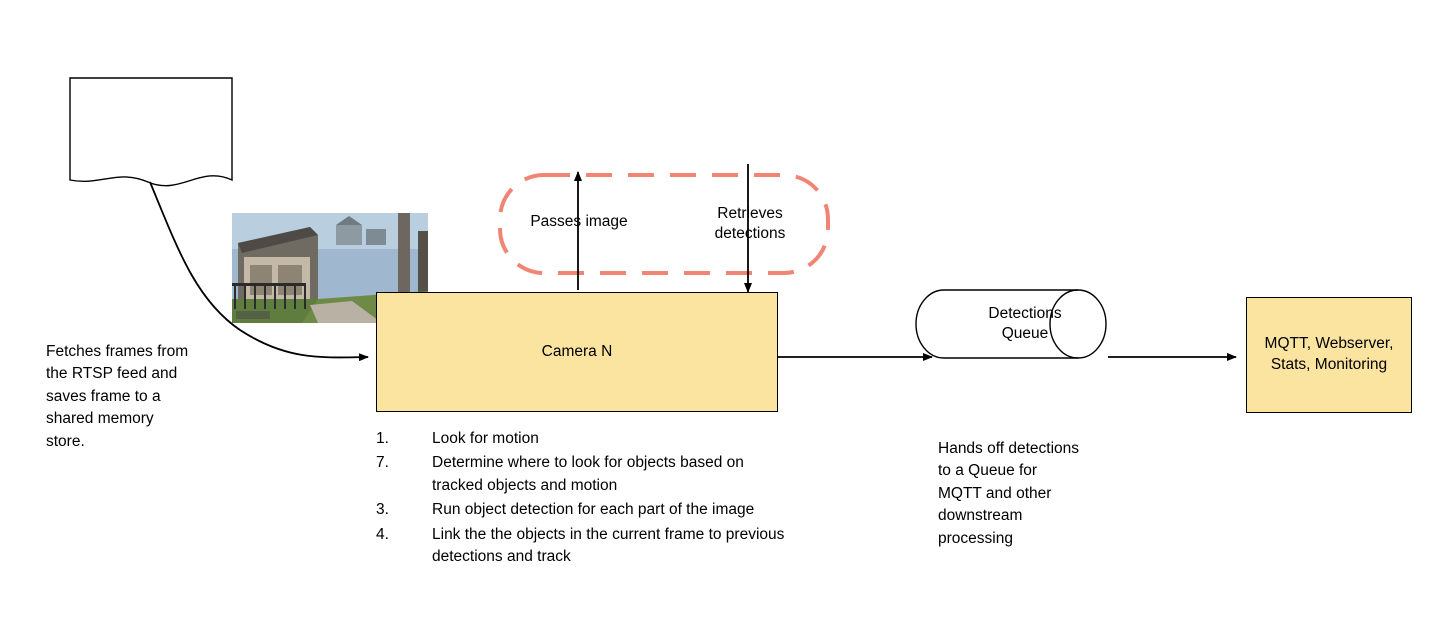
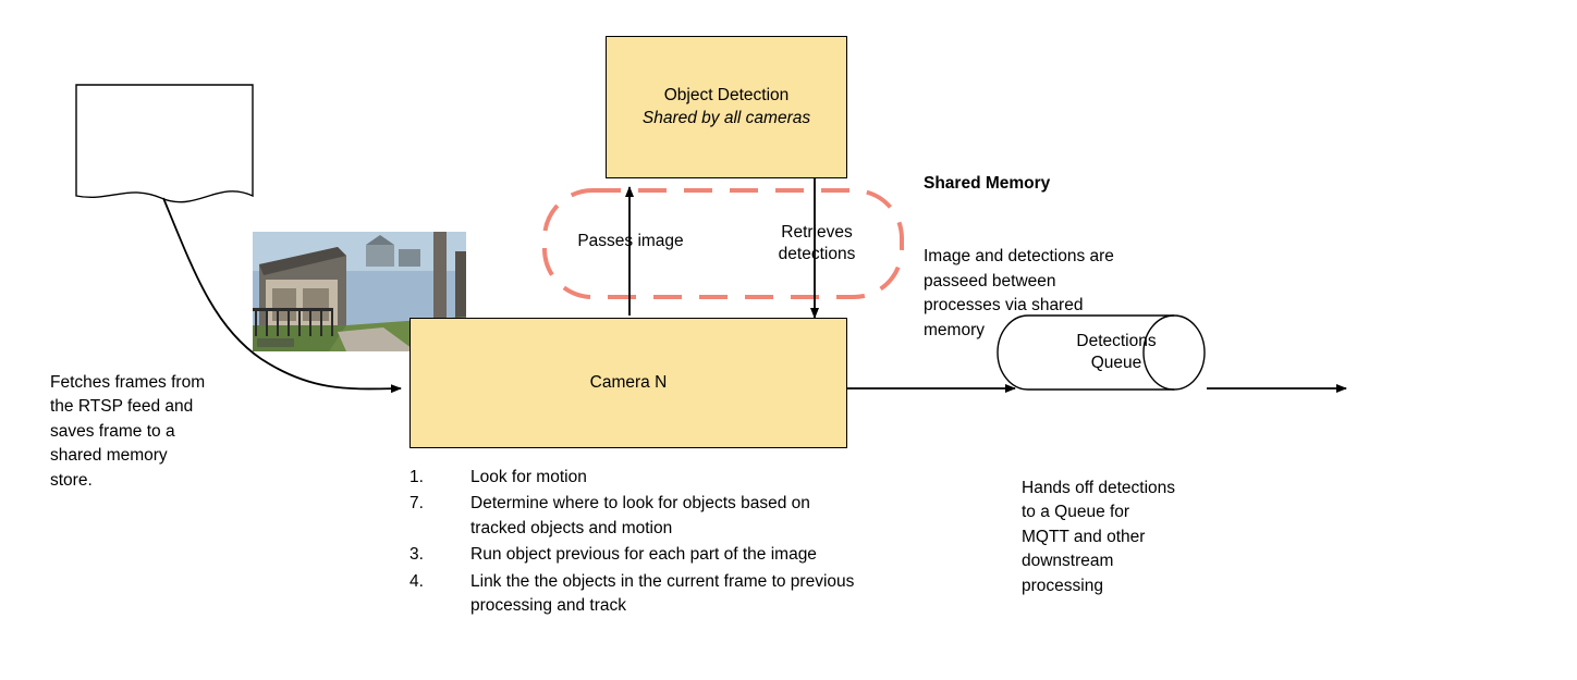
+ Object Detection
+ Shared by all cameras
  Camera N
  Detections
  Queue
- MQTT, Webserver,
- Stats, Monitoring
  Passes image
  Retrieves detections
  Fetches frames from
  the RTSP feed and
  saves frame to a
  shared memory
  store.
+ Shared Memory
+ Image and detections are
+ passeed between
+ processes via shared
+ memory
  Hands off detections
  to a Queue for
  MQTT and other
  downstream
  processing
  1.
  Look for motion
  7.
  Determine where to look for objects based on tracked objects and motion
  3.
- Run object detection for each part of the image
+ Run object previous for each part of the image
  4.
- Link the the objects in the current frame to previous detections and track
+ Link the the objects in the current frame to previous processing and track
